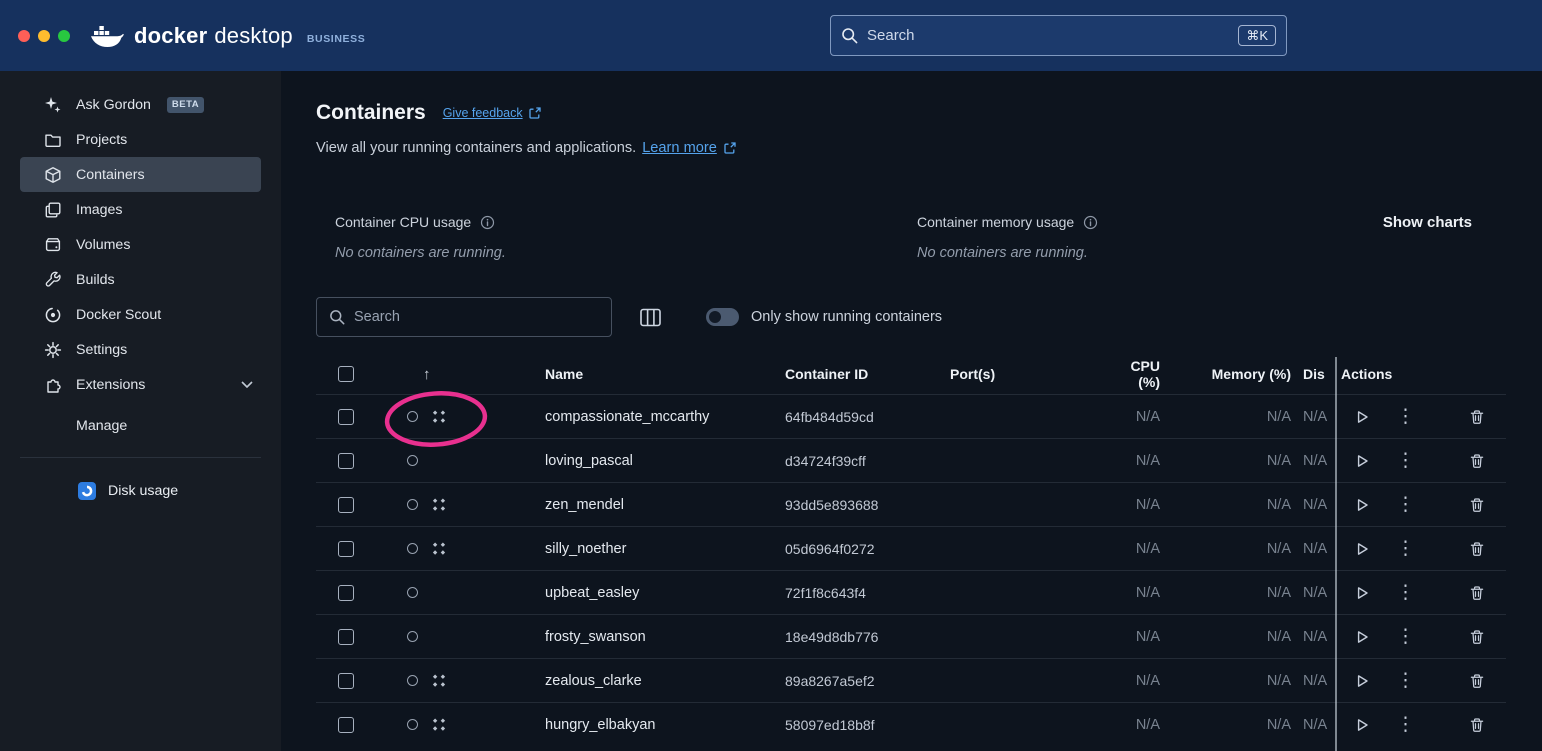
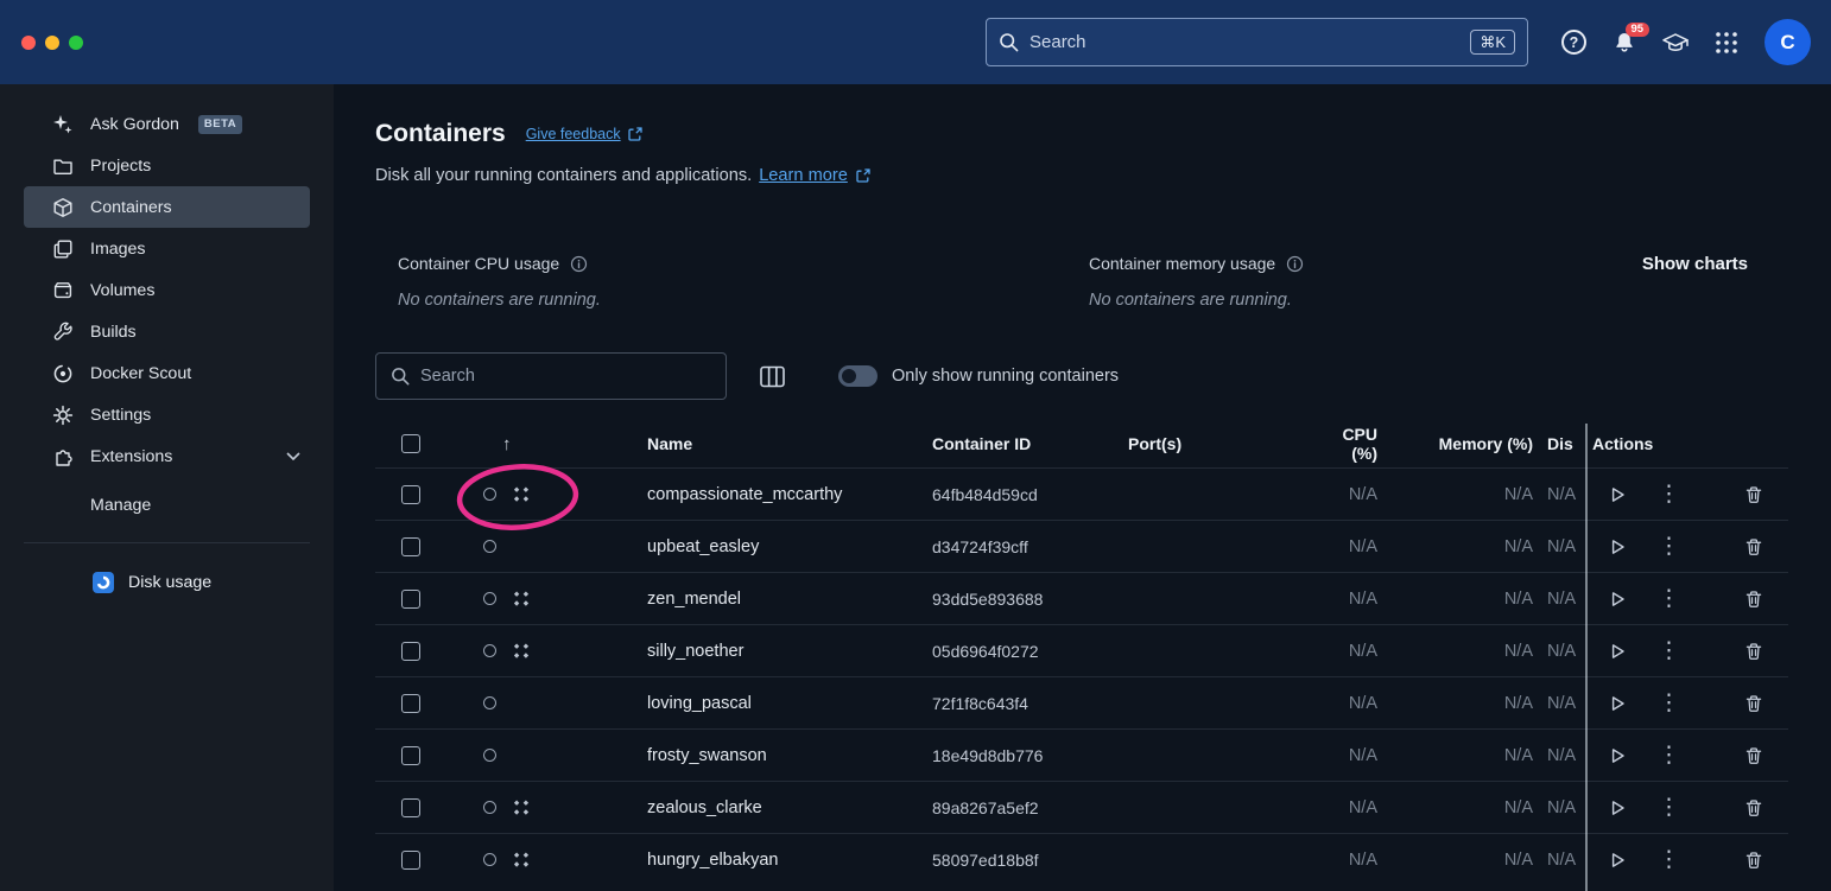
- docker
- desktop
- BUSINESS
  Search
  ⌘K
+ ?
+ 95
+ C
  Ask Gordon
  BETA
  Projects
  Containers
  Images
  Volumes
  Builds
  Docker Scout
  Settings
  Extensions
  Manage
  Disk usage
  Containers
  Give feedback
- View all your running containers and applications.
+ Disk all your running containers and applications.
  Learn more
  Container CPU usage
  No containers are running.
  Container memory usage
  No containers are running.
  Show charts
  Search
  Only show running containers
  ↑
  Name
  Container ID
  Port(s)
  CPU (%)
  Memory (%)
  Dis
  Actions
  compassionate_mccarthy
  64fb484d59cd
  N/A
  N/A
  N/A
  ⋮
- loving_pascal
+ upbeat_easley
  d34724f39cff
  N/A
  N/A
  N/A
  ⋮
  zen_mendel
  93dd5e893688
  N/A
  N/A
  N/A
  ⋮
  silly_noether
  05d6964f0272
  N/A
  N/A
  N/A
  ⋮
- upbeat_easley
+ loving_pascal
  72f1f8c643f4
  N/A
  N/A
  N/A
  ⋮
  frosty_swanson
  18e49d8db776
  N/A
  N/A
  N/A
  ⋮
  zealous_clarke
  89a8267a5ef2
  N/A
  N/A
  N/A
  ⋮
  hungry_elbakyan
  58097ed18b8f
  N/A
  N/A
  N/A
  ⋮
